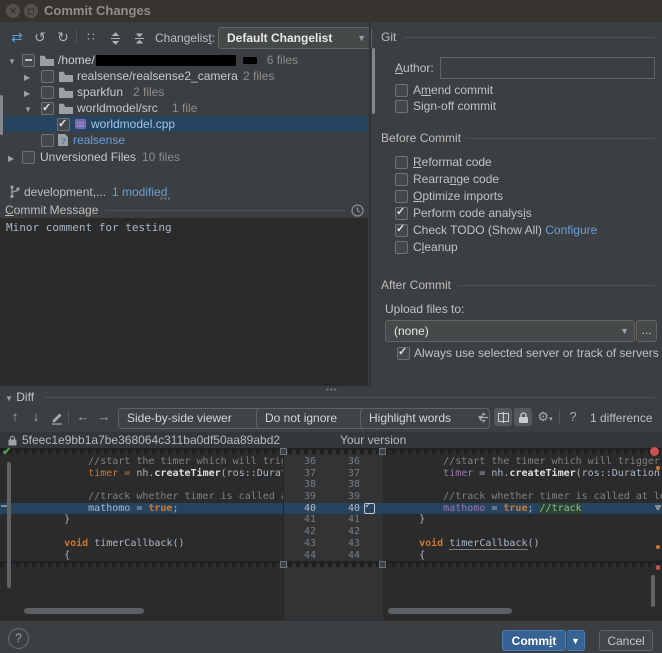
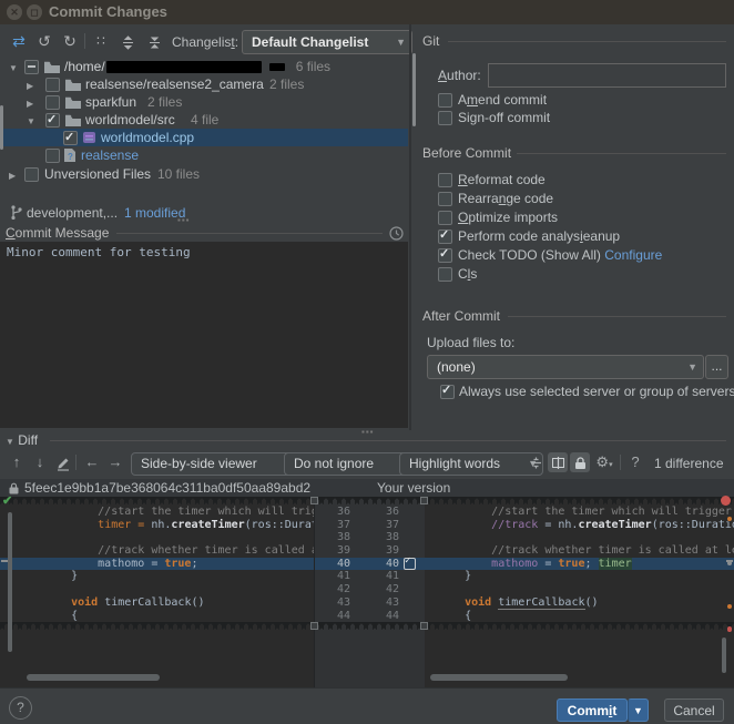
  ✕
  ◻
  Commit Changes
  ⇄
  ↺
  ↻
  ∷
  Changelist:
  Default Changelist
  ▼
  ▼
  /home/
  6 files
  ▶
  realsense/realsense2_camera
  2 files
  ▶
  sparkfun
  2 files
  ▼
  worldmodel/src
- 1 file
+ 4 file
  worldmodel.cpp
  ?
  realsense
  ▶
  Unversioned Files
  10 files
  development,...
  1 modified
  ▪▪▪
  Commit Message
  Minor comment for testing
  Git
  Author:
  Amend commit
  Sign-off commit
  Before Commit
  Reformat code
  Rearrange code
  Optimize imports
- Perform code analysis
+ Perform code analysieanup
  Check TODO (Show All) Configure
- Cleanup
+ Cls
  After Commit
  Upload files to:
  (none)
  ▼
  ...
- Always use selected server or track of servers
+ Always use selected server or group of servers
  ▪▪▪
  ▼ Diff
  ↑
  ↓
  ←
  →
  Side-by-side viewer
  Do not ignore
  Highlight words
  ?
  1 difference
  5feec1e9bb1a7be368064c311ba0df50aa89abd2
  Your version
  //start the timer which will tri
  timer = nh.createTimer(ros::Dura
  //track whether timer is called
  mathomo = true;
  }
  void timerCallback()
  {
  36 36
  37 37
  38 38
  39 39
  40 40
  41 41
  42 42
  43 43
  44 44
  //start the timer which will trigger
- timer = nh.createTimer(ros::Duration
+ //track = nh.createTimer(ros::Durati
  //track whether timer is called at l
- mathomo = true; //track
+ mathomo = true; timer
  }
  void timerCallback()
  {
  ✔
  ?
  Commit
  ▼
  Cancel
